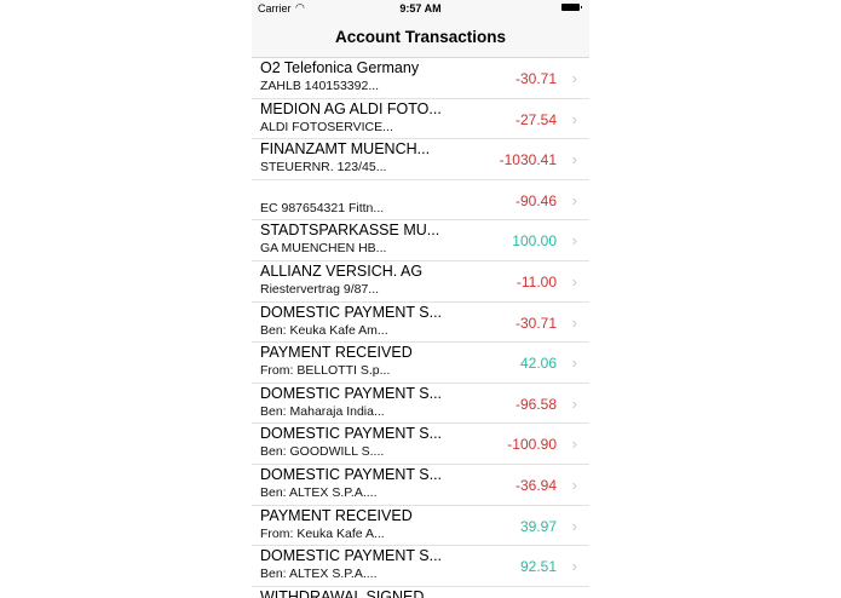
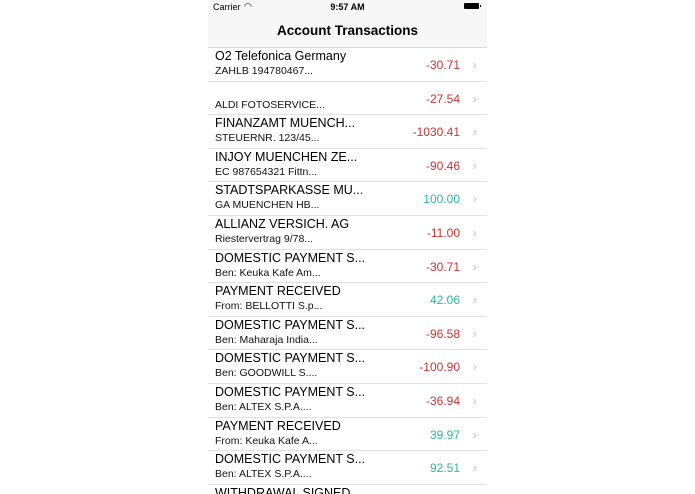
  Carrier
  ◠
  9:57 AM
  Account Transactions
  O2 Telefonica Germany
- ZAHLB 140153392...
+ ZAHLB 194780467...
  -30.71
  ›
- MEDION AG ALDI FOTO...
  ALDI FOTOSERVICE...
  -27.54
  ›
  FINANZAMT MUENCH...
  STEUERNR. 123/45...
  -1030.41
  ›
+ INJOY MUENCHEN ZE...
  EC 987654321 Fittn...
  -90.46
  ›
  STADTSPARKASSE MU...
  GA MUENCHEN HB...
  100.00
  ›
  ALLIANZ VERSICH. AG
- Riestervertrag 9/87...
+ Riestervertrag 9/78...
  -11.00
  ›
  DOMESTIC PAYMENT S...
  Ben: Keuka Kafe Am...
  -30.71
  ›
  PAYMENT RECEIVED
  From: BELLOTTI S.p...
  42.06
  ›
  DOMESTIC PAYMENT S...
  Ben: Maharaja India...
  -96.58
  ›
  DOMESTIC PAYMENT S...
  Ben: GOODWILL S....
  -100.90
  ›
  DOMESTIC PAYMENT S...
  Ben: ALTEX S.P.A....
  -36.94
  ›
  PAYMENT RECEIVED
  From: Keuka Kafe A...
  39.97
  ›
  DOMESTIC PAYMENT S...
  Ben: ALTEX S.P.A....
  92.51
  ›
  WITHDRAWAL SIGNED
